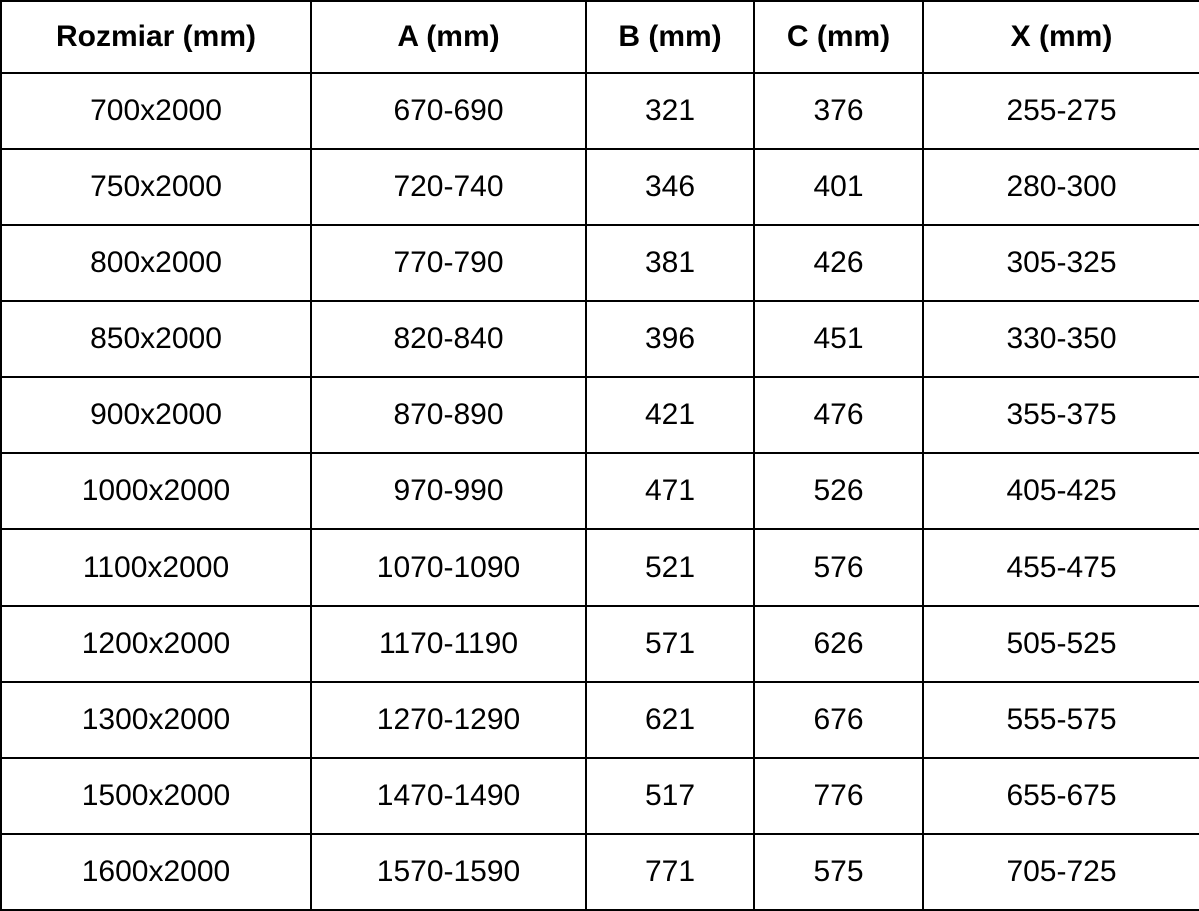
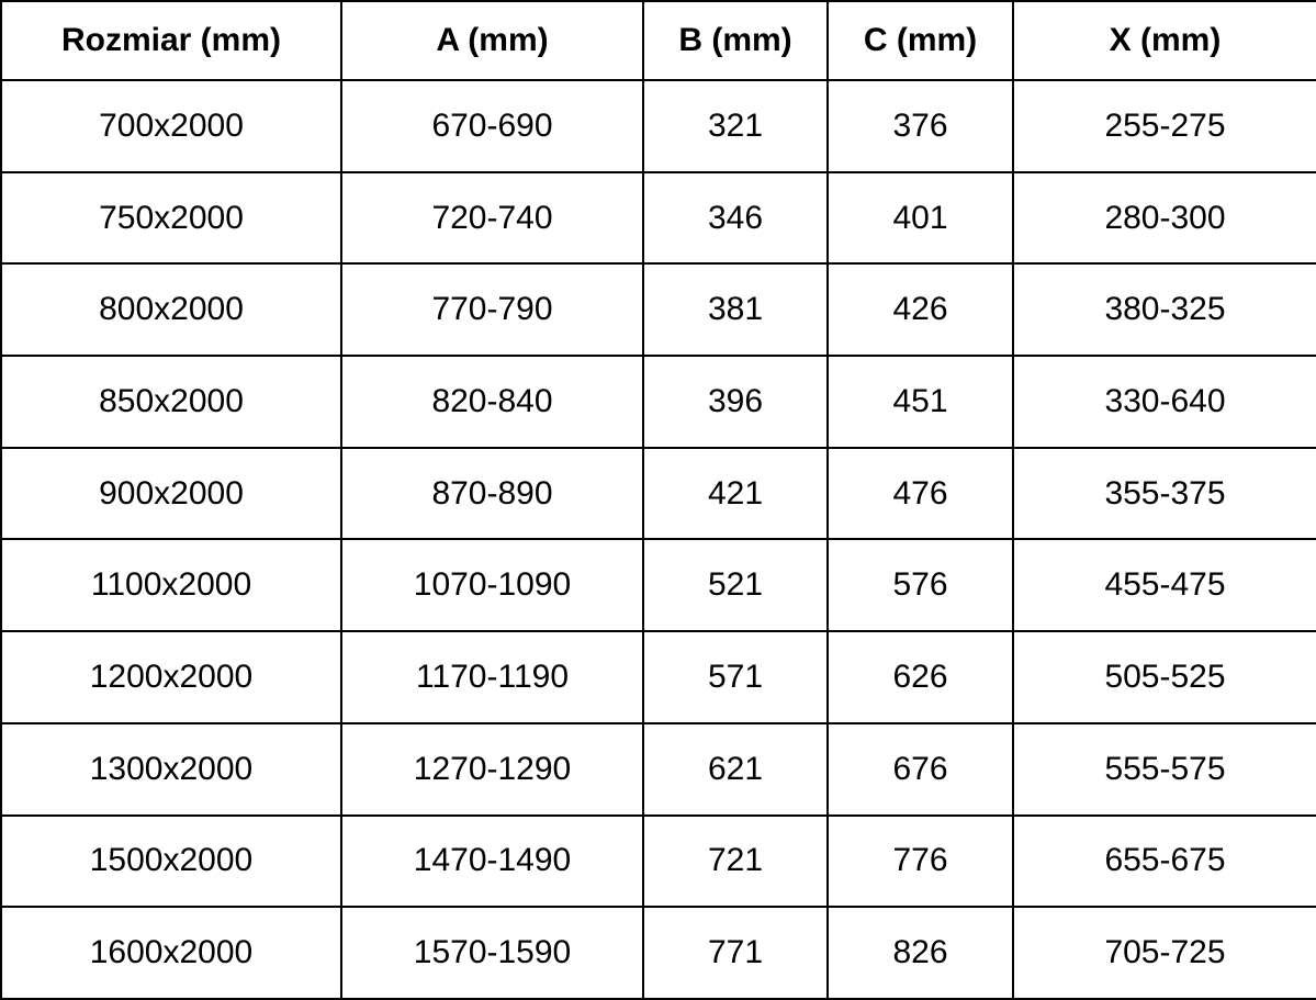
  Rozmiar (mm)	A (mm)	B (mm)	C (mm)	X (mm)
  700x2000	670-690	321	376	255-275
  750x2000	720-740	346	401	280-300
- 800x2000	770-790	381	426	305-325
+ 800x2000	770-790	381	426	380-325
- 850x2000	820-840	396	451	330-350
+ 850x2000	820-840	396	451	330-640
  900x2000	870-890	421	476	355-375
- 1000x2000	970-990	471	526	405-425
  1100x2000	1070-1090	521	576	455-475
  1200x2000	1170-1190	571	626	505-525
  1300x2000	1270-1290	621	676	555-575
- 1500x2000	1470-1490	517	776	655-675
+ 1500x2000	1470-1490	721	776	655-675
- 1600x2000	1570-1590	771	575	705-725
+ 1600x2000	1570-1590	771	826	705-725
